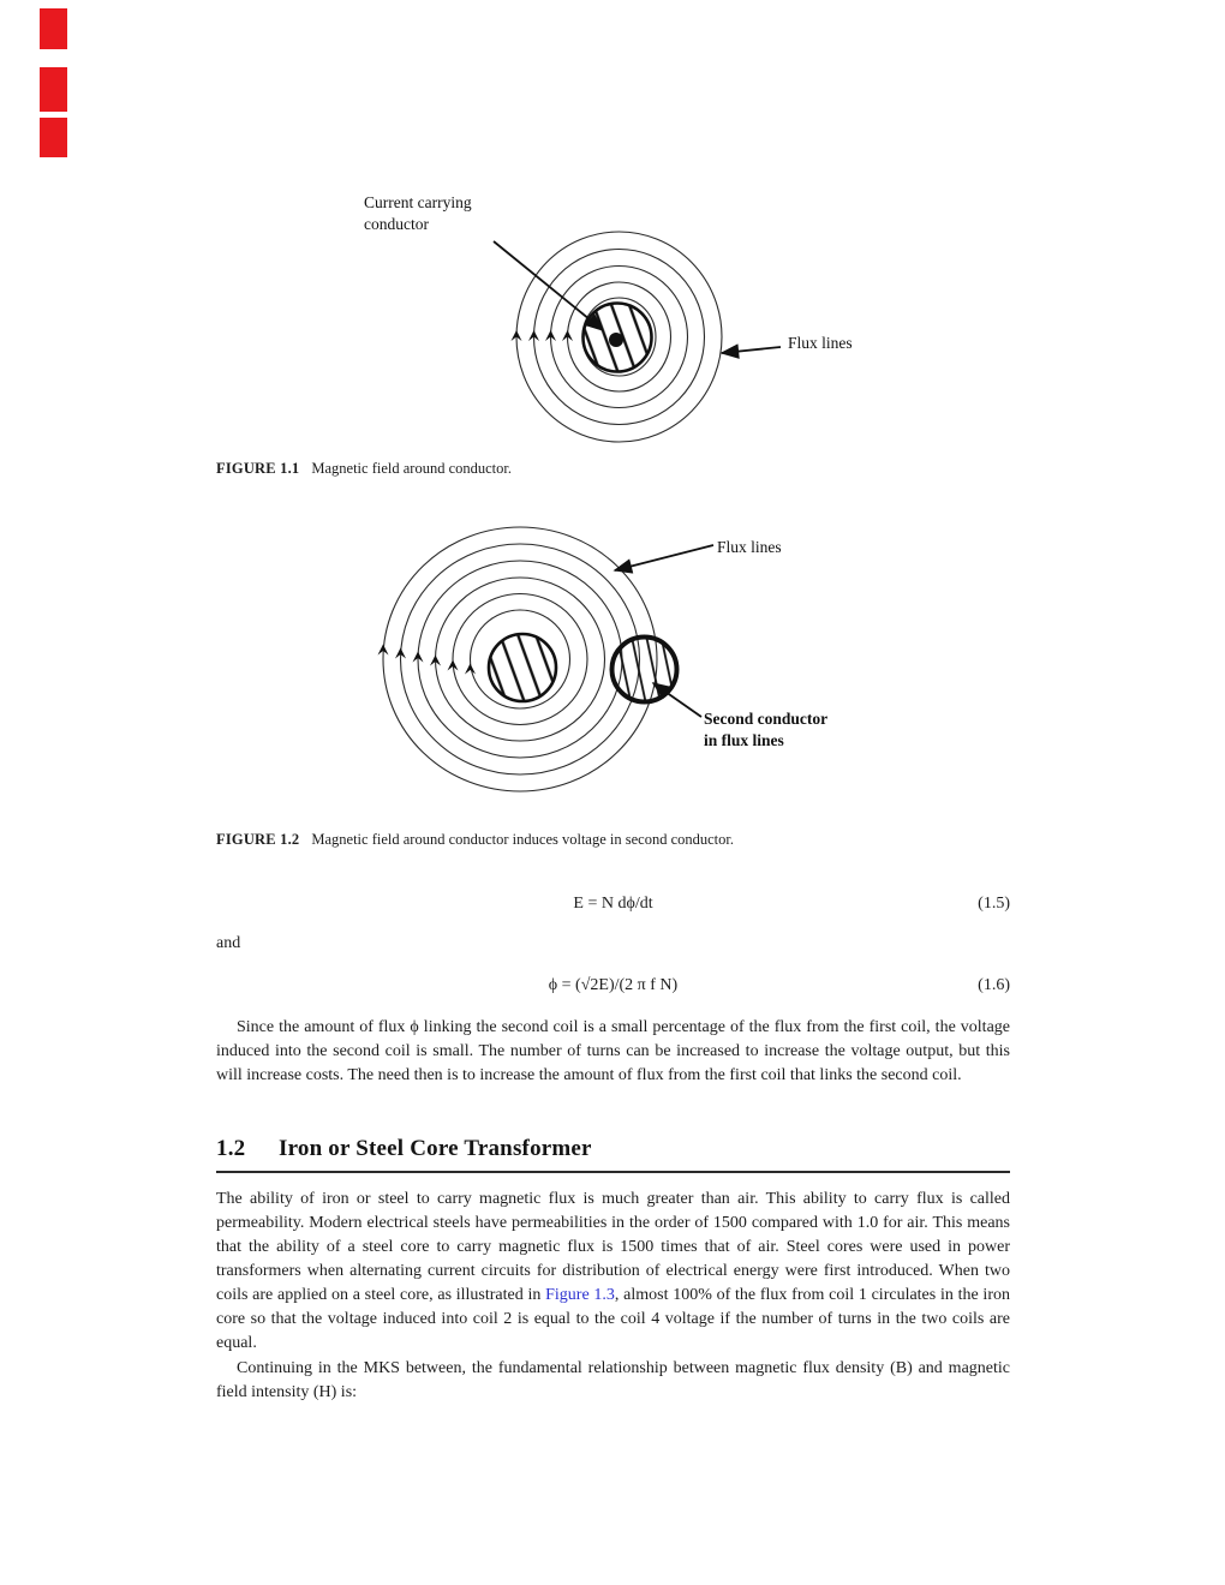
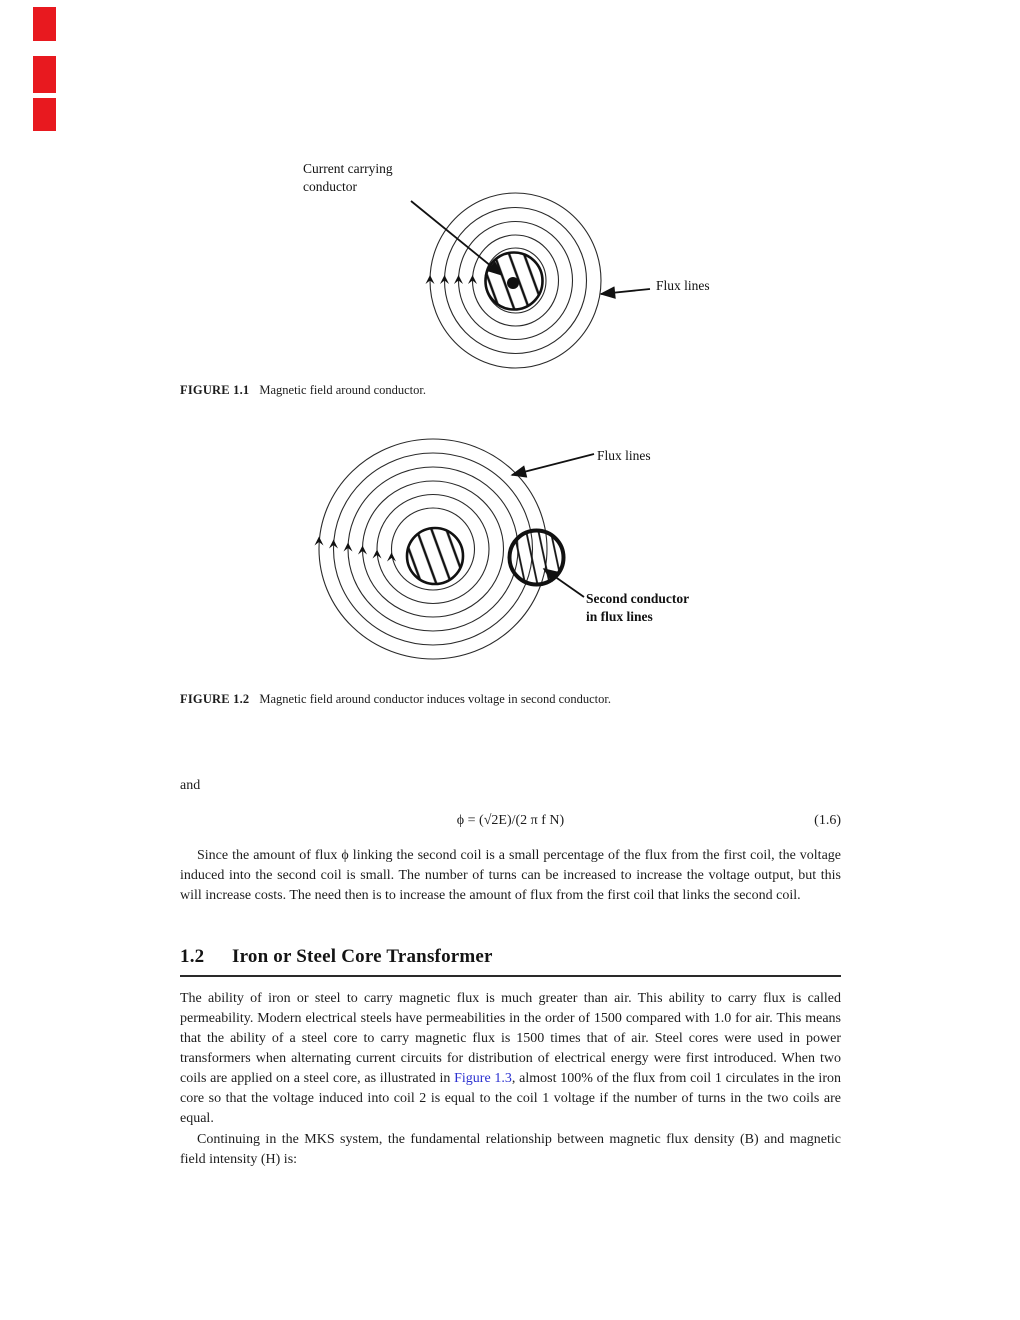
  Current carrying
  conductor
  Flux lines
  FIGURE 1.1 Magnetic field around conductor.
  Flux lines
  Second conductor
  in flux lines
  FIGURE 1.2 Magnetic field around conductor induces voltage in second conductor.
- E = N dϕ/dt
- (1.5)
  and
  ϕ = (√2E)/(2 π f N)
  (1.6)
  Since the amount of flux ϕ linking the second coil is a small percentage of the flux from the first coil, the voltage induced into the second coil is small. The number of turns can be increased to increase the voltage output, but this will increase costs. The need then is to increase the amount of flux from the first coil that links the second coil.
  1.2 Iron or Steel Core Transformer
- The ability of iron or steel to carry magnetic flux is much greater than air. This ability to carry flux is called permeability. Modern electrical steels have permeabilities in the order of 1500 compared with 1.0 for air. This means that the ability of a steel core to carry magnetic flux is 1500 times that of air. Steel cores were used in power transformers when alternating current circuits for distribution of electrical energy were first introduced. When two coils are applied on a steel core, as illustrated in Figure 1.3, almost 100% of the flux from coil 1 circulates in the iron core so that the voltage induced into coil 2 is equal to the coil 4 voltage if the number of turns in the two coils are equal.
+ The ability of iron or steel to carry magnetic flux is much greater than air. This ability to carry flux is called permeability. Modern electrical steels have permeabilities in the order of 1500 compared with 1.0 for air. This means that the ability of a steel core to carry magnetic flux is 1500 times that of air. Steel cores were used in power transformers when alternating current circuits for distribution of electrical energy were first introduced. When two coils are applied on a steel core, as illustrated in Figure 1.3, almost 100% of the flux from coil 1 circulates in the iron core so that the voltage induced into coil 2 is equal to the coil 1 voltage if the number of turns in the two coils are equal.
- Continuing in the MKS between, the fundamental relationship between magnetic flux density (B) and magnetic field intensity (H) is:
+ Continuing in the MKS system, the fundamental relationship between magnetic flux density (B) and magnetic field intensity (H) is:
